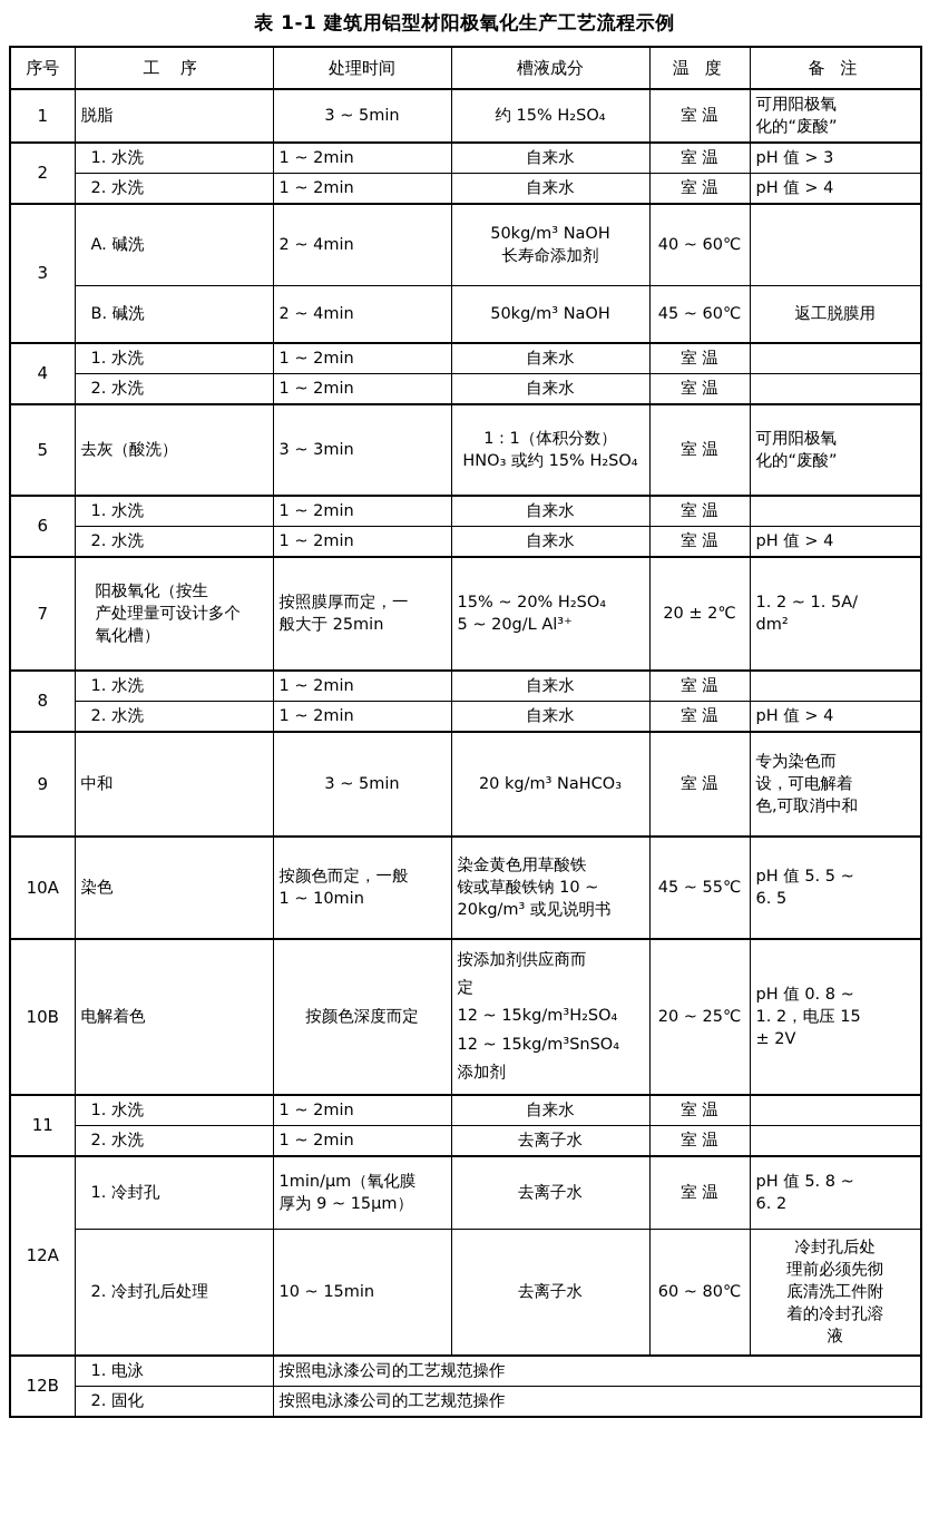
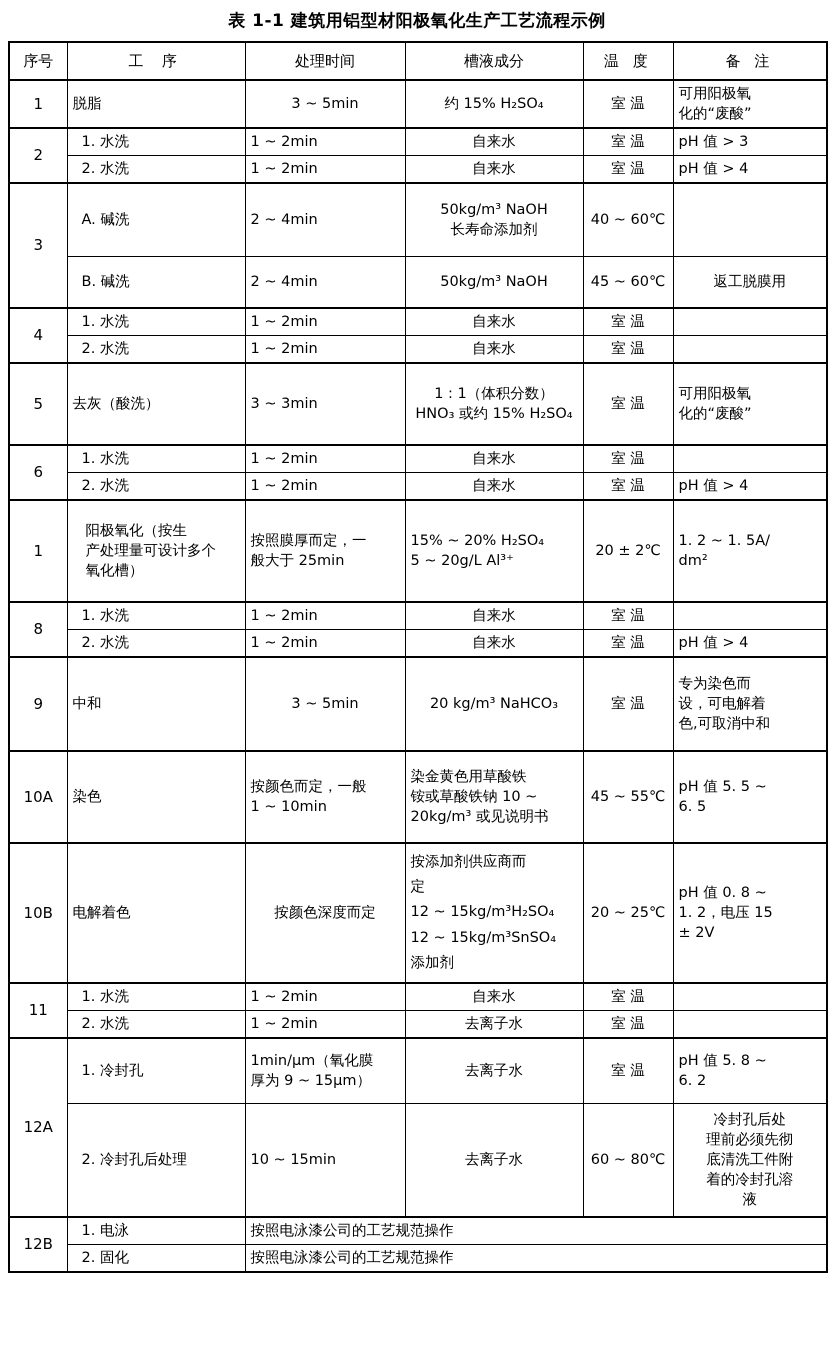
  表 1-1 建筑用铝型材阳极氧化生产工艺流程示例
  序号	工 序	处理时间	槽液成分	温 度	备 注
  1	脱脂	3 ~ 5min	约 15% H₂SO₄	室 温	可用阳极氧 化的“废酸”
  2	1. 水洗	1 ~ 2min	自来水	室 温	pH 值 > 3
  2. 水洗	1 ~ 2min	自来水	室 温	pH 值 > 4
  3	A. 碱洗	2 ~ 4min	50kg/m³ NaOH 长寿命添加剂	40 ~ 60℃
  B. 碱洗	2 ~ 4min	50kg/m³ NaOH	45 ~ 60℃	返工脱膜用
  4	1. 水洗	1 ~ 2min	自来水	室 温
  2. 水洗	1 ~ 2min	自来水	室 温
  5	去灰（酸洗）	3 ~ 3min	1 : 1（体积分数） HNO₃ 或约 15% H₂SO₄	室 温	可用阳极氧 化的“废酸”
  6	1. 水洗	1 ~ 2min	自来水	室 温
  2. 水洗	1 ~ 2min	自来水	室 温	pH 值 > 4
- 7	阳极氧化（按生 产处理量可设计多个 氧化槽）	按照膜厚而定，一 般大于 25min	15% ~ 20% H₂SO₄ 5 ~ 20g/L Al³⁺	20 ± 2℃	1. 2 ~ 1. 5A/ dm²
+ 1	阳极氧化（按生 产处理量可设计多个 氧化槽）	按照膜厚而定，一 般大于 25min	15% ~ 20% H₂SO₄ 5 ~ 20g/L Al³⁺	20 ± 2℃	1. 2 ~ 1. 5A/ dm²
  8	1. 水洗	1 ~ 2min	自来水	室 温
  2. 水洗	1 ~ 2min	自来水	室 温	pH 值 > 4
  9	中和	3 ~ 5min	20 kg/m³ NaHCO₃	室 温	专为染色而 设，可电解着 色,可取消中和
  10A	染色	按颜色而定，一般 1 ~ 10min	染金黄色用草酸铁 铵或草酸铁钠 10 ~ 20kg/m³ 或见说明书	45 ~ 55℃	pH 值 5. 5 ~ 6. 5
  10B	电解着色	按颜色深度而定	按添加剂供应商而 定 12 ~ 15kg/m³H₂SO₄ 12 ~ 15kg/m³SnSO₄ 添加剂	20 ~ 25℃	pH 值 0. 8 ~ 1. 2，电压 15 ± 2V
  11	1. 水洗	1 ~ 2min	自来水	室 温
  2. 水洗	1 ~ 2min	去离子水	室 温
  12A	1. 冷封孔	1min/μm（氧化膜 厚为 9 ~ 15μm）	去离子水	室 温	pH 值 5. 8 ~ 6. 2
  2. 冷封孔后处理	10 ~ 15min	去离子水	60 ~ 80℃	冷封孔后处 理前必须先彻 底清洗工件附 着的冷封孔溶 液
  12B	1. 电泳	按照电泳漆公司的工艺规范操作
  2. 固化	按照电泳漆公司的工艺规范操作
